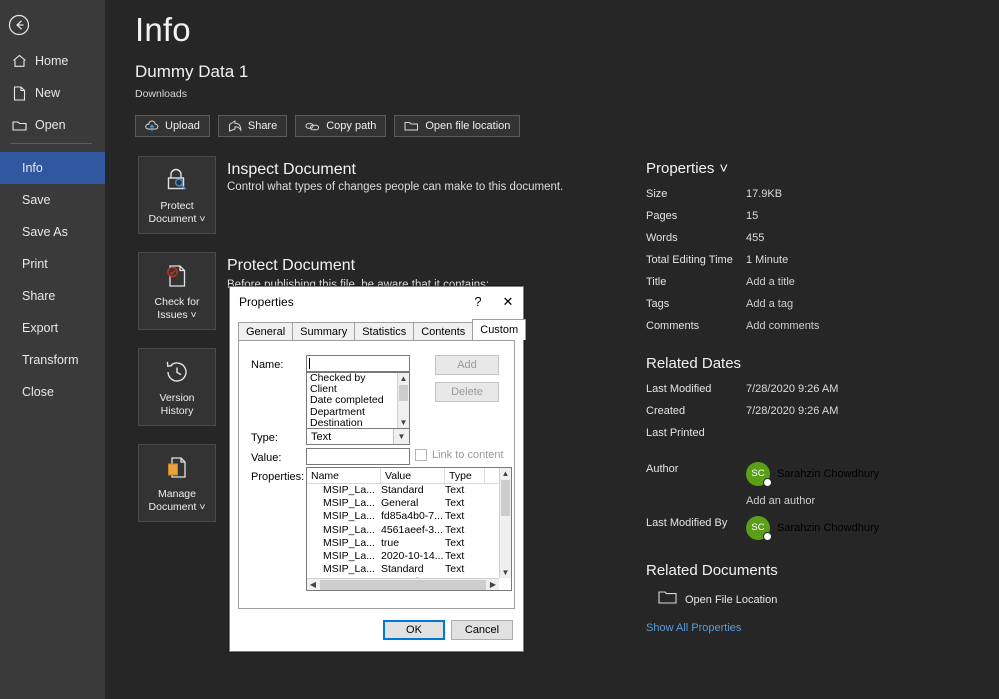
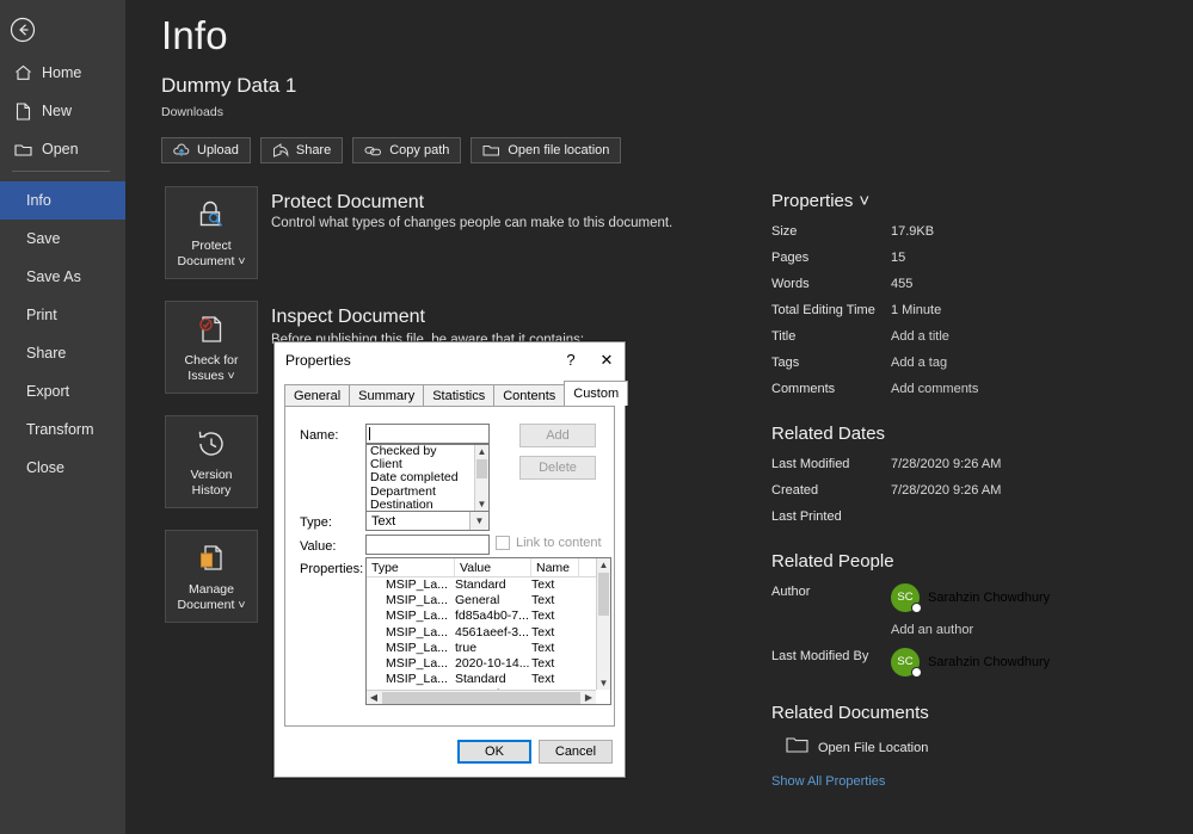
  Home
  New
  Open
  Info
  Save
  Save As
  Print
  Share
  Export
  Transform
  Close
  Info
  Dummy Data 1
  Downloads
  Upload
  Share
  Copy path
  Open file location
  Protect
  Document ˅
  Check for
  Issues ˅
  Version
  History
  Manage
  Document ˅
- Inspect Document
+ Protect Document
  Control what types of changes people can make to this document.
- Protect Document
+ Inspect Document
  Before publishing this file, be aware that it contains:
  Properties
  ˅
  Size
  17.9KB
  Pages
  15
  Words
  455
  Total Editing Time
  1 Minute
  Title
  Add a title
  Tags
  Add a tag
  Comments
  Add comments
  Related Dates
  Last Modified
  7/28/2020 9:26 AM
  Created
  7/28/2020 9:26 AM
  Last Printed
+ Related People
  Author
  SC
  Sarahzin Chowdhury
  Add an author
  Last Modified By
  SC
  Sarahzin Chowdhury
  Related Documents
  Open File Location
  Show All Properties
  Properties
  ?
  ✕
  General
  Summary
  Statistics
  Contents
  Custom
  Name:
  Checked by
  Client
  Date completed
  Department
  Destination
  ▲
  ▼
  Type:
  Text
  ▼
  Value:
  Link to content
  Properties:
- Name
+ Type
  Value
- Type
+ Name
  MSIP_La...
  Standard
  Text
  MSIP_La...
  General
  Text
  MSIP_La...
  fd85a4b0-7...
  Text
  MSIP_La...
  4561aeef-3...
  Text
  MSIP_La...
  true
  Text
  MSIP_La...
  2020-10-14...
  Text
  MSIP_La...
  Standard
  Text
  ▲
  ▼
  ◀
  ▶
  Add
  Delete
  OK
  Cancel
